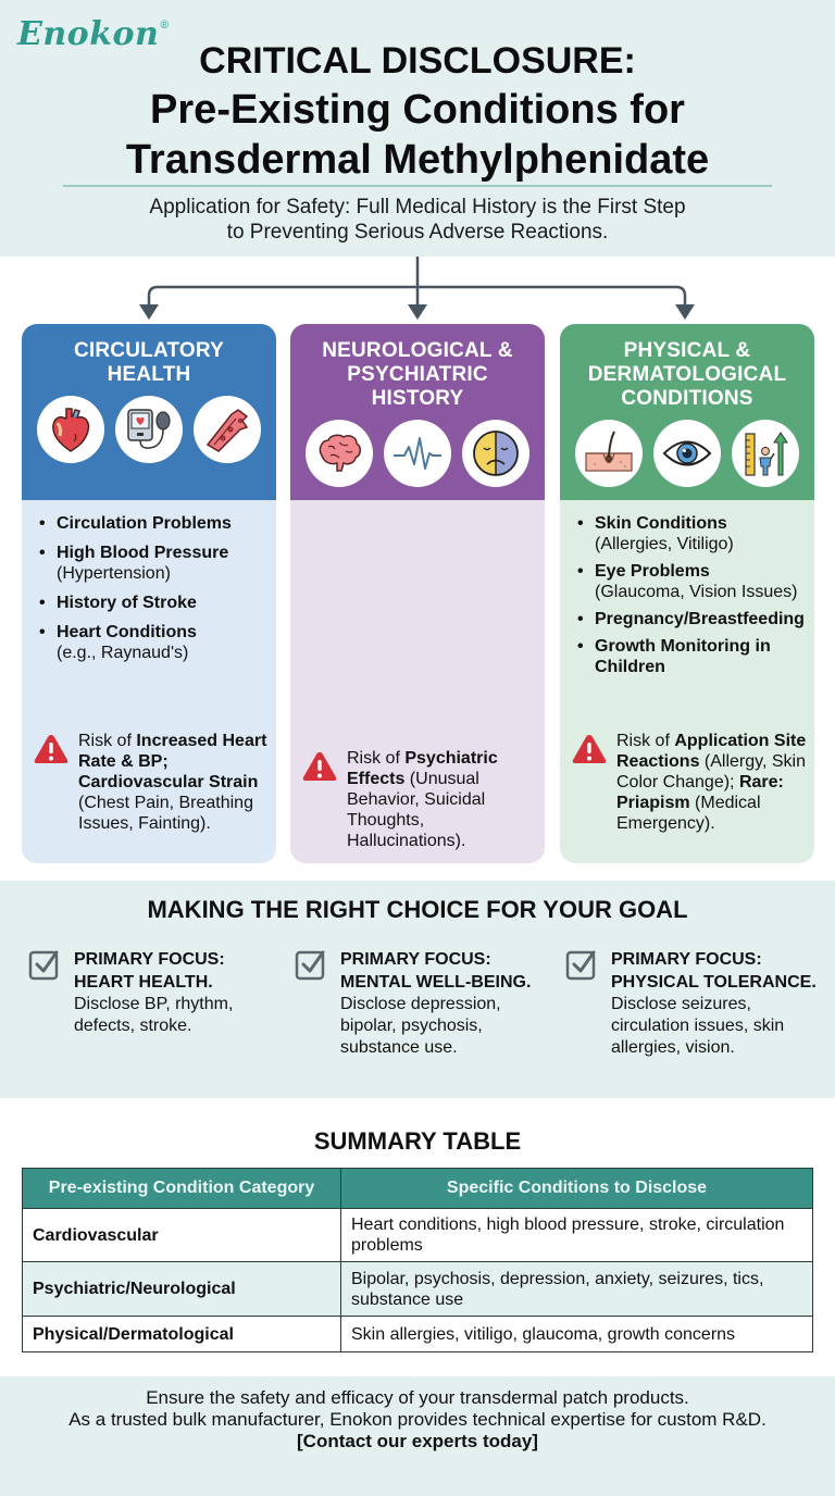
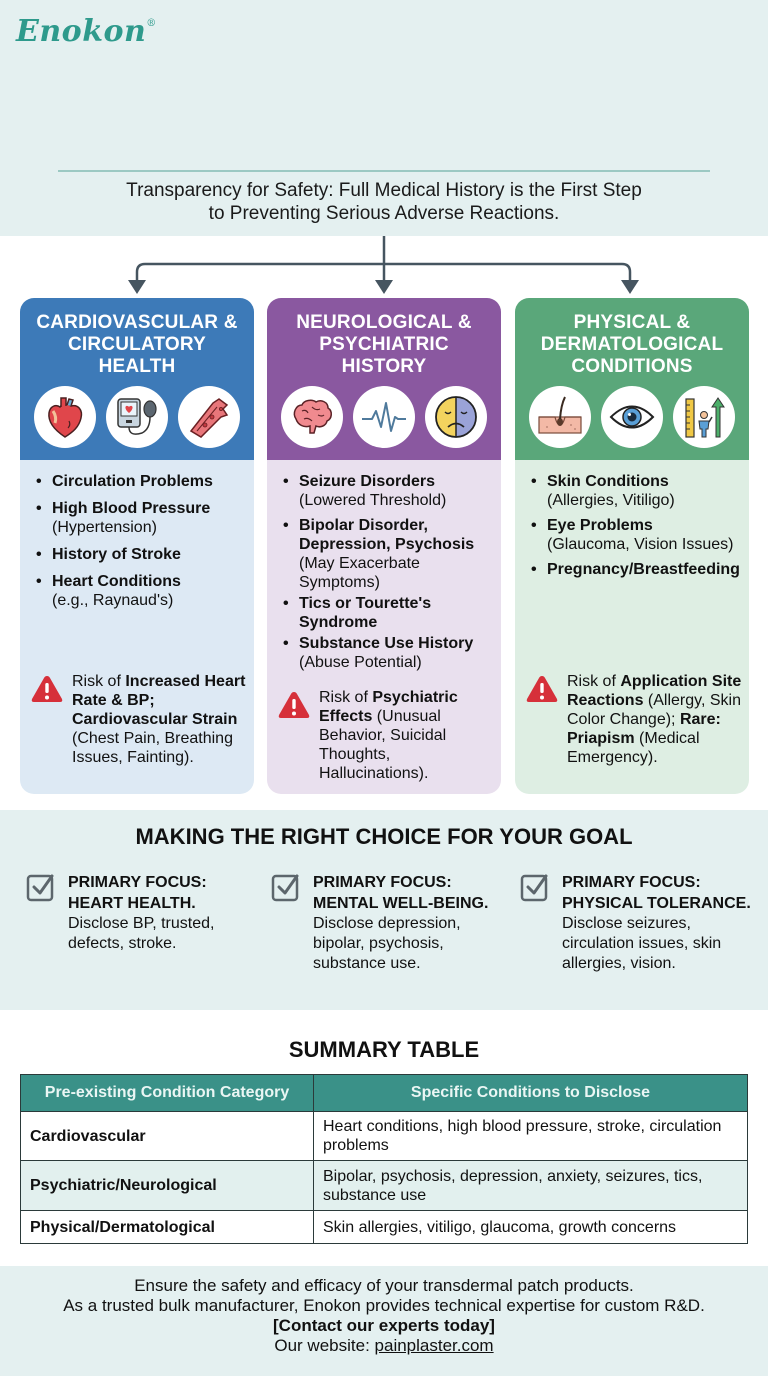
  Enokon®
- CRITICAL DISCLOSURE:
- Pre-Existing Conditions for
- Transdermal Methylphenidate
- Application for Safety: Full Medical History is the First Step
+ Transparency for Safety: Full Medical History is the First Step
  to Preventing Serious Adverse Reactions.
+ CARDIOVASCULAR &
  CIRCULATORY
  HEALTH
  Circulation Problems
  High Blood Pressure
  (Hypertension)
  History of Stroke
  Heart Conditions
  (e.g., Raynaud's)
  Risk of Increased Heart Rate & BP; Cardiovascular Strain (Chest Pain, Breathing Issues, Fainting).
  NEUROLOGICAL &
  PSYCHIATRIC
  HISTORY
+ Seizure Disorders
+ (Lowered Threshold)
+ Bipolar Disorder, Depression, Psychosis
+ (May Exacerbate Symptoms)
+ Tics or Tourette's Syndrome
+ Substance Use History
+ (Abuse Potential)
  Risk of Psychiatric Effects (Unusual Behavior, Suicidal Thoughts, Hallucinations).
  PHYSICAL &
  DERMATOLOGICAL
  CONDITIONS
  Skin Conditions
  (Allergies, Vitiligo)
  Eye Problems
  (Glaucoma, Vision Issues)
  Pregnancy/Breastfeeding
- Growth Monitoring in Children
  Risk of Application Site Reactions (Allergy, Skin Color Change); Rare: Priapism (Medical Emergency).
  MAKING THE RIGHT CHOICE FOR YOUR GOAL
  PRIMARY FOCUS:
  HEART HEALTH.
- Disclose BP, rhythm, defects, stroke.
+ Disclose BP, trusted, defects, stroke.
  PRIMARY FOCUS:
  MENTAL WELL-BEING.
  Disclose depression, bipolar, psychosis, substance use.
  PRIMARY FOCUS:
  PHYSICAL TOLERANCE.
  Disclose seizures, circulation issues, skin allergies, vision.
  SUMMARY TABLE
  Pre-existing Condition Category	Specific Conditions to Disclose
  Cardiovascular	Heart conditions, high blood pressure, stroke, circulation problems
  Psychiatric/Neurological	Bipolar, psychosis, depression, anxiety, seizures, tics, substance use
  Physical/Dermatological	Skin allergies, vitiligo, glaucoma, growth concerns
  Ensure the safety and efficacy of your transdermal patch products.
  As a trusted bulk manufacturer, Enokon provides technical expertise for custom R&D.
  [Contact our experts today]
+ Our website: painplaster.com
